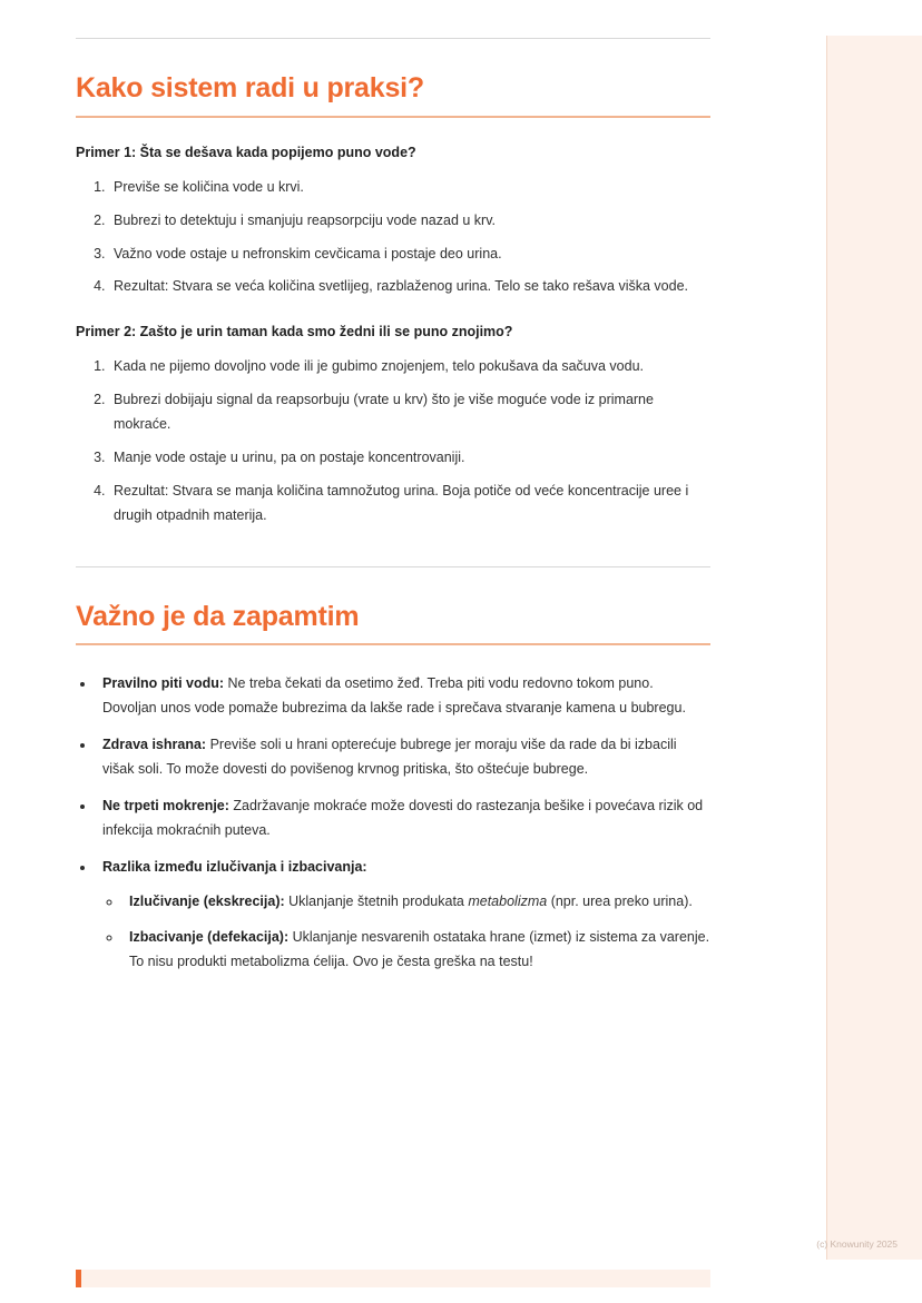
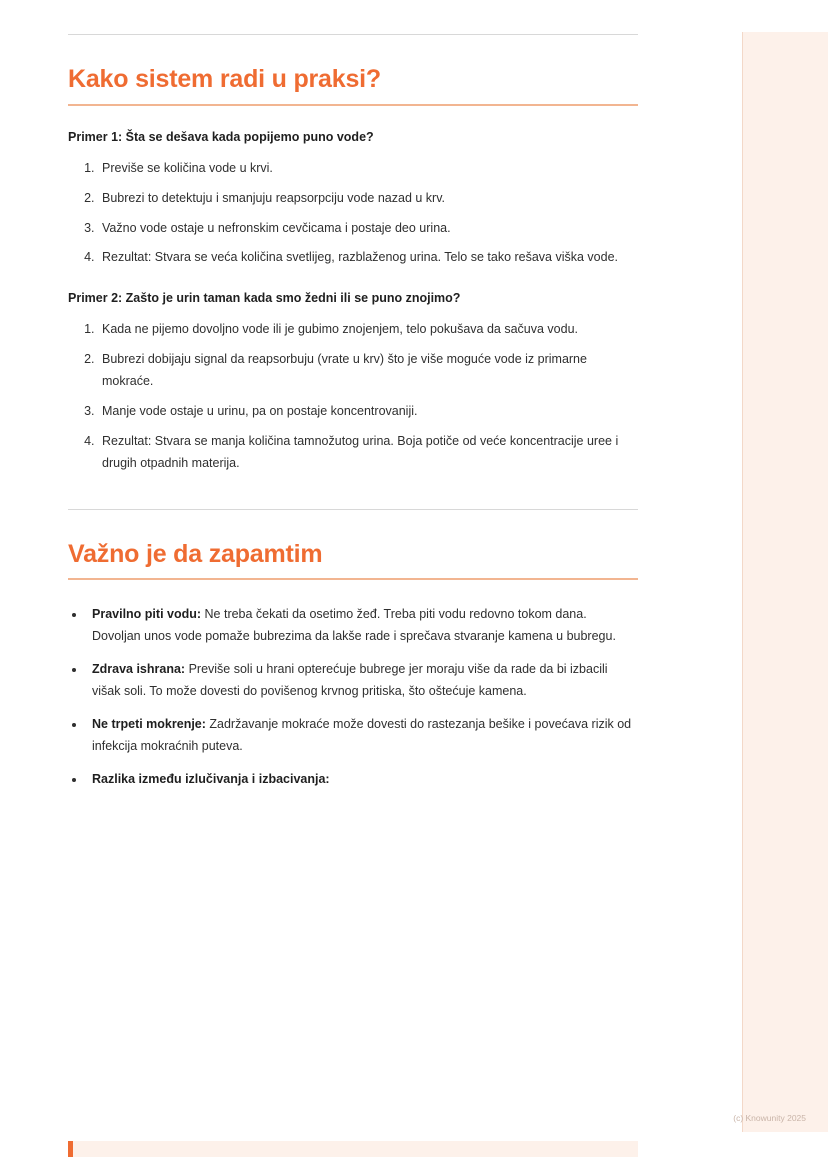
  Kako sistem radi u praksi?
  Primer 1: Šta se dešava kada popijemo puno vode?
  Previše se količina vode u krvi.
  Bubrezi to detektuju i smanjuju reapsorpciju vode nazad u krv.
  Važno vode ostaje u nefronskim cevčicama i postaje deo urina.
  Rezultat: Stvara se veća količina svetlijeg, razblaženog urina. Telo se tako rešava viška vode.
  Primer 2: Zašto je urin taman kada smo žedni ili se puno znojimo?
  Kada ne pijemo dovoljno vode ili je gubimo znojenjem, telo pokušava da sačuva vodu.
  Bubrezi dobijaju signal da reapsorbuju (vrate u krv) što je više moguće vode iz primarne mokraće.
  Manje vode ostaje u urinu, pa on postaje koncentrovaniji.
  Rezultat: Stvara se manja količina tamnožutog urina. Boja potiče od veće koncentracije uree i drugih otpadnih materija.
  Važno je da zapamtim
- Pravilno piti vodu: Ne treba čekati da osetimo žeđ. Treba piti vodu redovno tokom puno. Dovoljan unos vode pomaže bubrezima da lakše rade i sprečava stvaranje kamena u bubregu.
+ Pravilno piti vodu: Ne treba čekati da osetimo žeđ. Treba piti vodu redovno tokom dana. Dovoljan unos vode pomaže bubrezima da lakše rade i sprečava stvaranje kamena u bubregu.
- Zdrava ishrana: Previše soli u hrani opterećuje bubrege jer moraju više da rade da bi izbacili višak soli. To može dovesti do povišenog krvnog pritiska, što oštećuje bubrege.
+ Zdrava ishrana: Previše soli u hrani opterećuje bubrege jer moraju više da rade da bi izbacili višak soli. To može dovesti do povišenog krvnog pritiska, što oštećuje kamena.
  Ne trpeti mokrenje: Zadržavanje mokraće može dovesti do rastezanja bešike i povećava rizik od infekcija mokraćnih puteva.
  Razlika između izlučivanja i izbacivanja:
- Izlučivanje (ekskrecija): Uklanjanje štetnih produkata metabolizma (npr. urea preko urina).
- Izbacivanje (defekacija): Uklanjanje nesvarenih ostataka hrane (izmet) iz sistema za varenje. To nisu produkti metabolizma ćelija. Ovo je česta greška na testu!
  (c) Knowunity 2025
